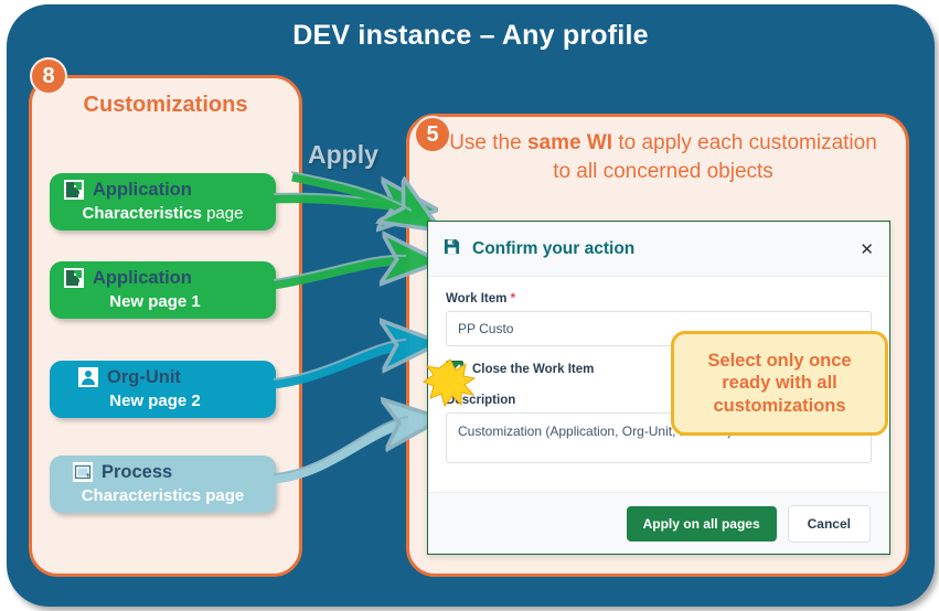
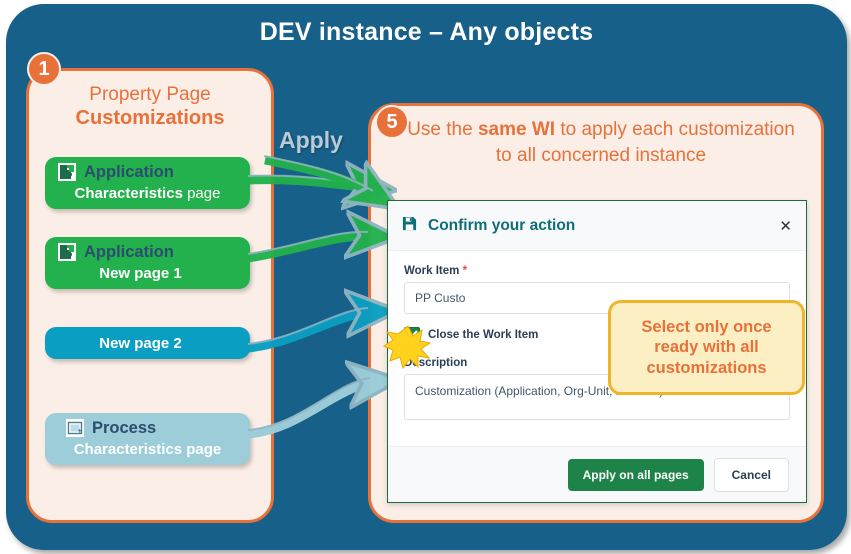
- DEV instance – Any profile
+ DEV instance – Any objects
+ Property Page
  Customizations
  Application
  Characteristics page
  Application
  New page 1
- Org-Unit
  New page 2
  +
  Process
  Characteristics page
- Use the same WI to apply each customization to all concerned objects
+ Use the same WI to apply each customization to all concerned instance
- 8
+ 1
  5
  Apply
  Confirm your action
  ✕
  Work Item *
  PP Custo
  Close the Work Item
  Dscription
  Customization (Application, Org-Unit
  Apply on all pages
  Cancel
  Select only once
  ready with all
  customizations
